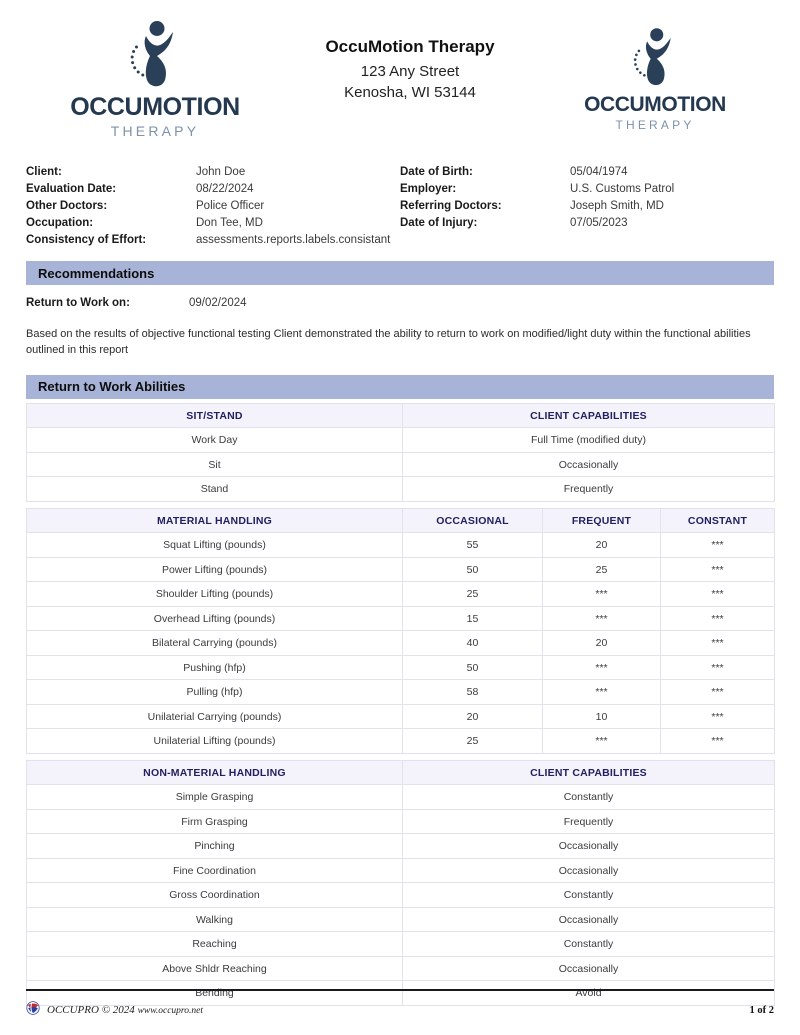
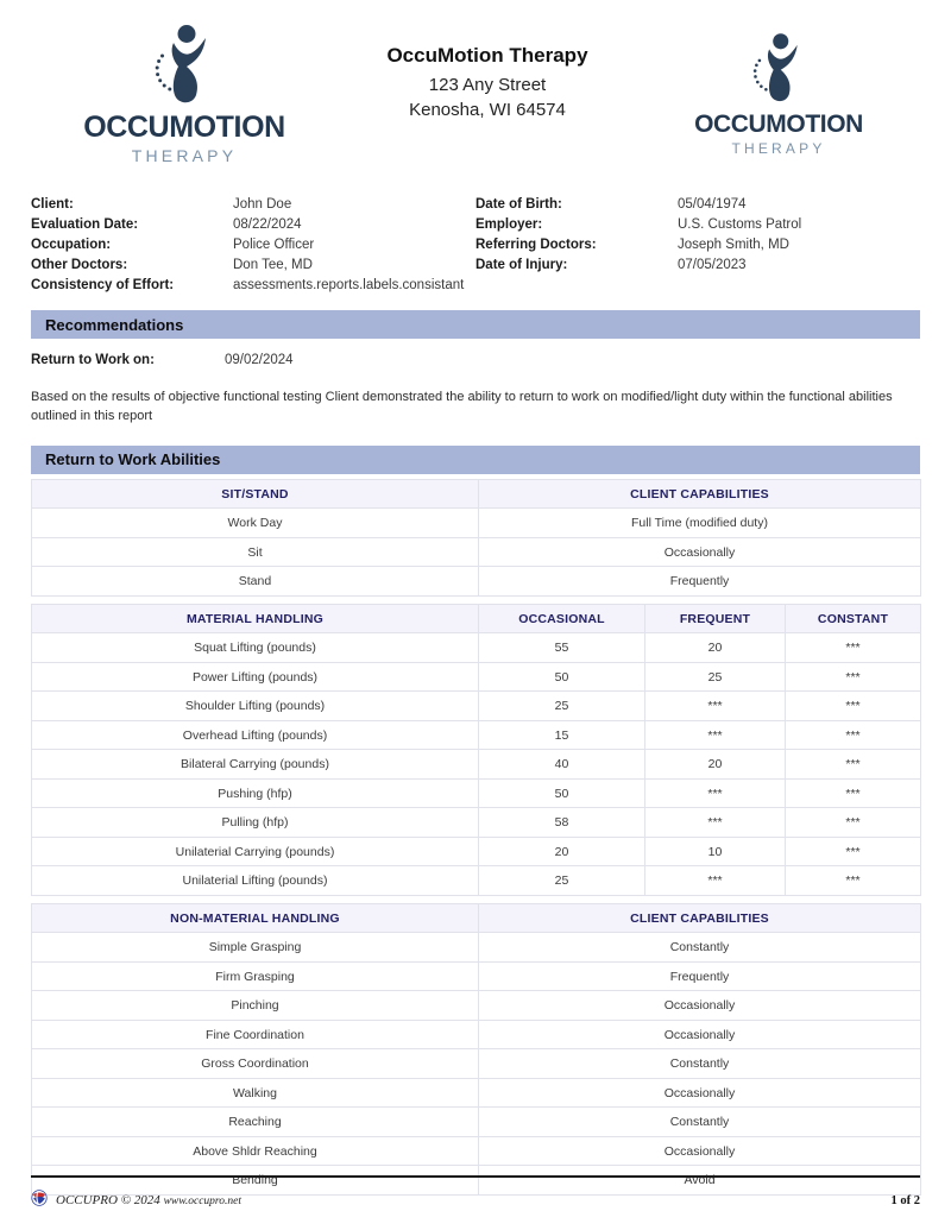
  OCCUMOTION
  THERAPY
  OccuMotion Therapy
  123 Any Street
- Kenosha, WI 53144
+ Kenosha, WI 64574
  OCCUMOTION
  THERAPY
  Client:
  John Doe
  Evaluation Date:
  08/22/2024
- Other Doctors:
+ Occupation:
  Police Officer
- Occupation:
+ Other Doctors:
  Don Tee, MD
  Consistency of Effort:
  assessments.reports.labels.consistant
  Date of Birth:
  05/04/1974
  Employer:
  U.S. Customs Patrol
  Referring Doctors:
  Joseph Smith, MD
  Date of Injury:
  07/05/2023
  Recommendations
  Return to Work on:
  09/02/2024
  Based on the results of objective functional testing Client demonstrated the ability to return to work on modified/light duty within the functional abilities outlined in this report
  Return to Work Abilities
  SIT/STAND	CLIENT CAPABILITIES
  Work Day	Full Time (modified duty)
  Sit	Occasionally
  Stand	Frequently
  MATERIAL HANDLING	OCCASIONAL	FREQUENT	CONSTANT
  Squat Lifting (pounds)	55	20	***
  Power Lifting (pounds)	50	25	***
  Shoulder Lifting (pounds)	25	***	***
  Overhead Lifting (pounds)	15	***	***
  Bilateral Carrying (pounds)	40	20	***
  Pushing (hfp)	50	***	***
  Pulling (hfp)	58	***	***
  Unilaterial Carrying (pounds)	20	10	***
  Unilaterial Lifting (pounds)	25	***	***
  NON-MATERIAL HANDLING	CLIENT CAPABILITIES
  Simple Grasping	Constantly
  Firm Grasping	Frequently
  Pinching	Occasionally
  Fine Coordination	Occasionally
  Gross Coordination	Constantly
  Walking	Occasionally
  Reaching	Constantly
  Above Shldr Reaching	Occasionally
  Bending	Avoid
  OCCUPRO © 2024 www.occupro.net
  1 of 2
